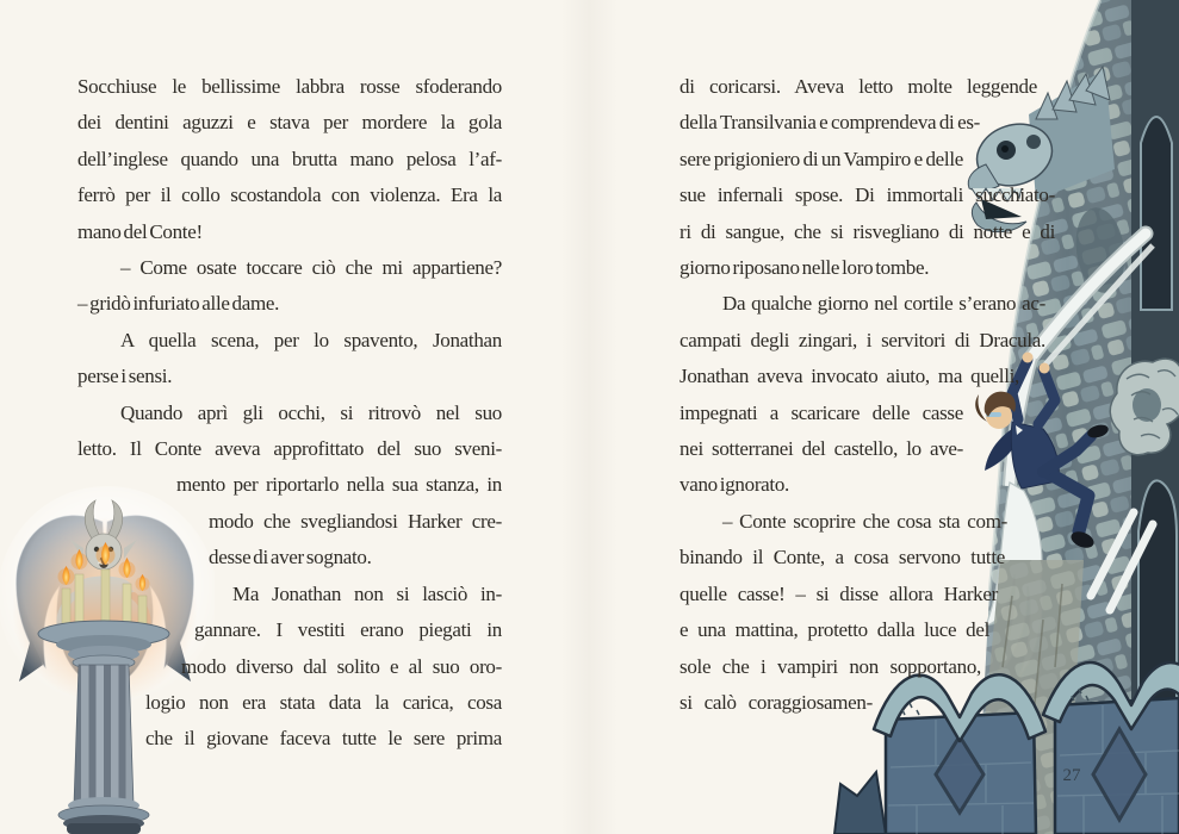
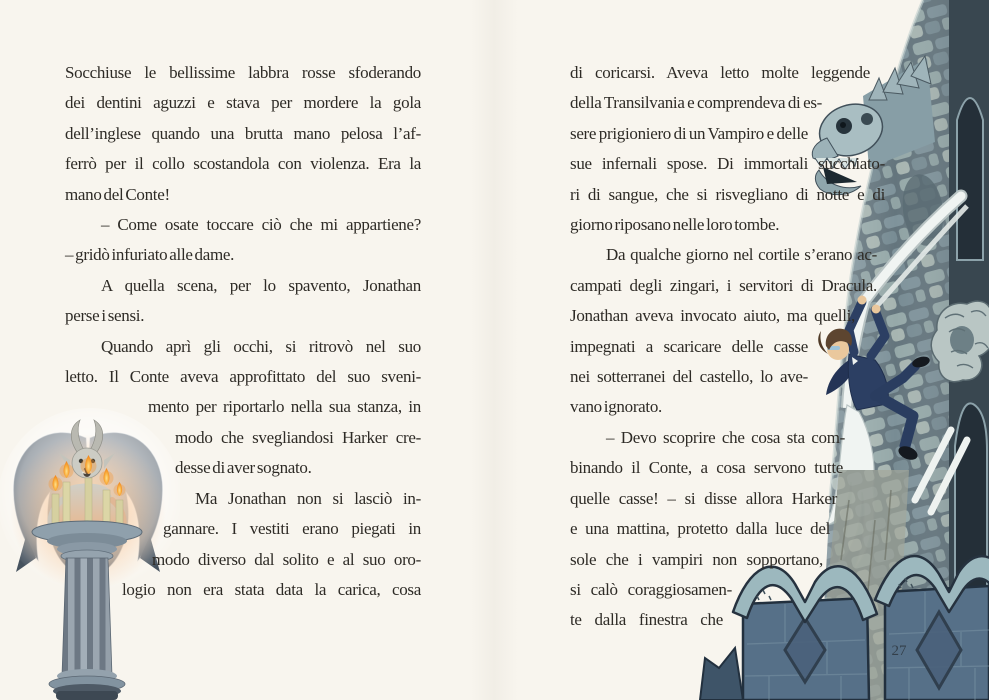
  Socchiuse le bellissime labbra rosse sfoderando
  dei dentini aguzzi e stava per mordere la gola
  dell’inglese quando una brutta mano pelosa l’af-
  ferrò per il collo scostandola con violenza. Era la
  mano del Conte!
  – Come osate toccare ciò che mi appartiene?
  – gridò infuriato alle dame.
  A quella scena, per lo spavento, Jonathan
  perse i sensi.
  Quando aprì gli occhi, si ritrovò nel suo
  letto. Il Conte aveva approfittato del suo sveni-
  mento per riportarlo nella sua stanza, in
  modo che svegliandosi Harker cre-
  desse di aver sognato.
  Ma Jonathan non si lasciò in-
  gannare. I vestiti erano piegati in
  modo diverso dal solito e al suo oro-
  logio non era stata data la carica, cosa
- che il giovane faceva tutte le sere prima
  di coricarsi. Aveva letto molte leggende
  della Transilvania e comprendeva di es-
  sere prigioniero di un Vampiro e delle
  sue infernali spose. Di immortali succhiato-
  ri di sangue, che si risvegliano di notte e di
  giorno riposano nelle loro tombe.
  Da qualche giorno nel cortile s’erano ac-
  campati degli zingari, i servitori di Dracula.
  Jonathan aveva invocato aiuto, ma quelli,
  impegnati a scaricare delle casse
  nei sotterranei del castello, lo ave-
  vano ignorato.
- – Conte scoprire che cosa sta com-
+ – Devo scoprire che cosa sta com-
  binando il Conte, a cosa servono tutte
  quelle casse! – si disse allora Harker
  e una mattina, protetto dalla luce del
  sole che i vampiri non sopportano,
  si calò coraggiosamen-
+ te dalla finestra che
  27
